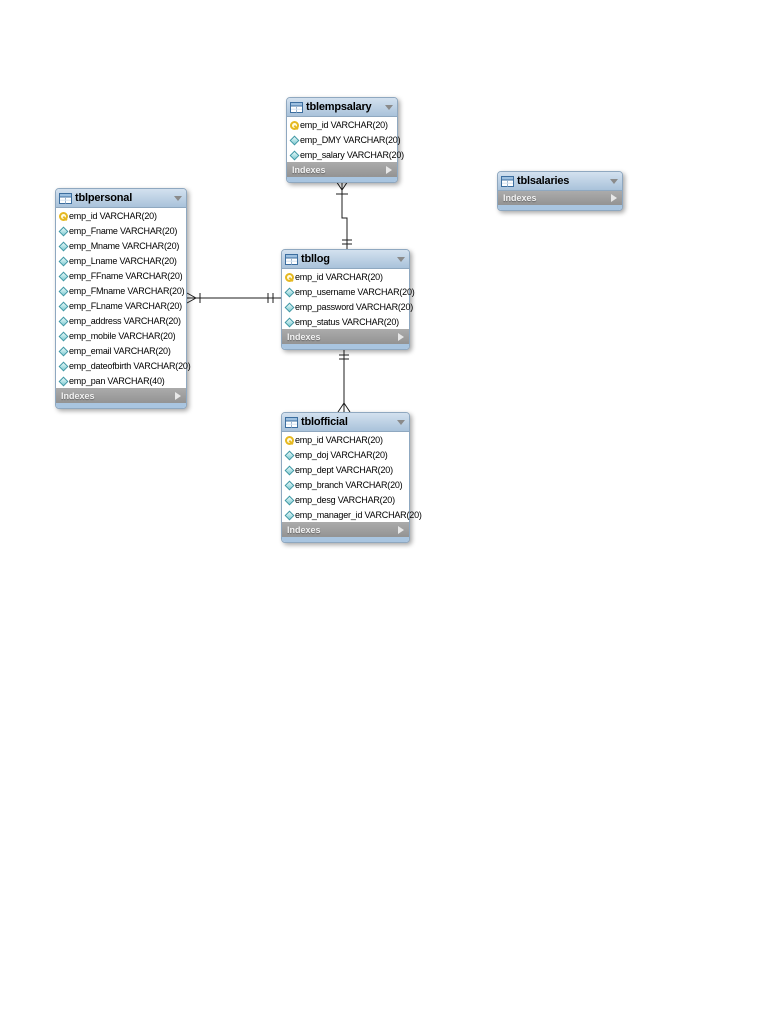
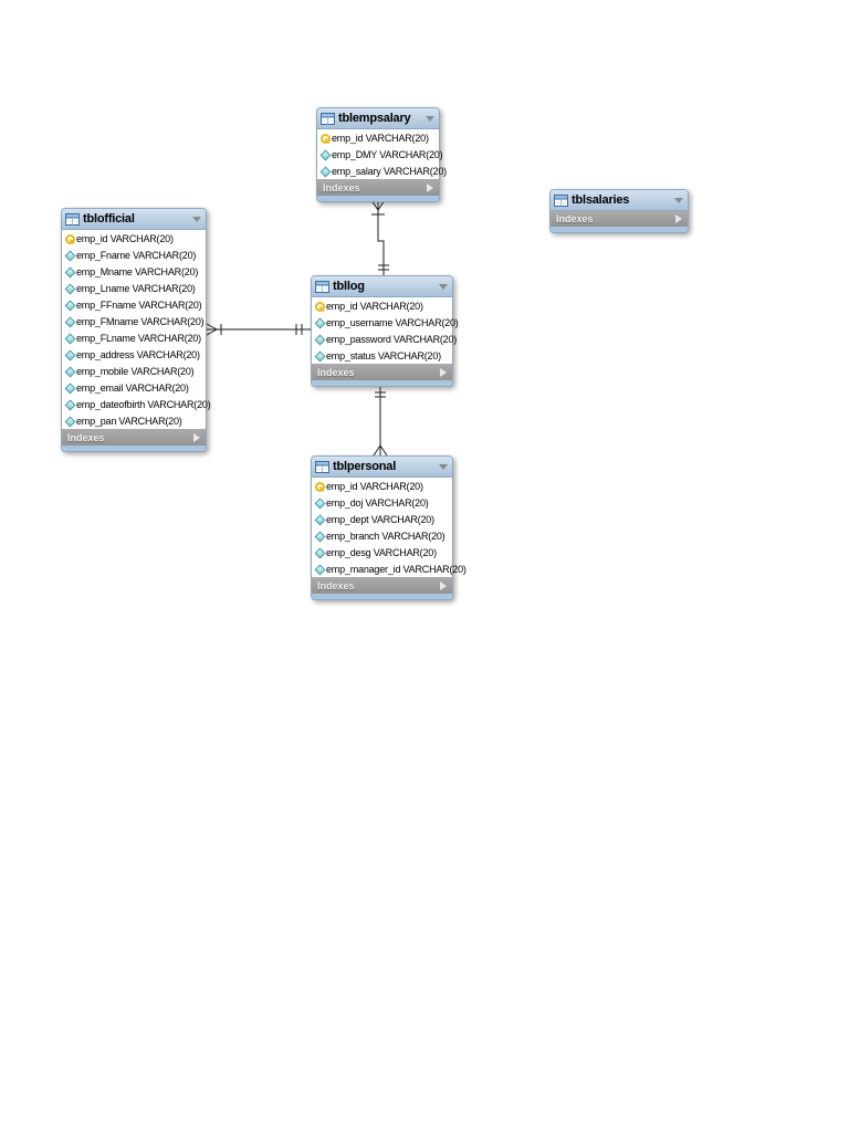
  tblempsalary
  emp_id VARCHAR(20)
  emp_DMY VARCHAR(20)
  emp_salary VARCHAR(20)
  Indexes
- tblpersonal
+ tblofficial
  emp_id VARCHAR(20)
  emp_Fname VARCHAR(20)
  emp_Mname VARCHAR(20)
  emp_Lname VARCHAR(20)
  emp_FFname VARCHAR(20)
  emp_FMname VARCHAR(20)
  emp_FLname VARCHAR(20)
  emp_address VARCHAR(20)
  emp_mobile VARCHAR(20)
  emp_email VARCHAR(20)
  emp_dateofbirth VARCHAR(20)
- emp_pan VARCHAR(40)
+ emp_pan VARCHAR(20)
  Indexes
  tbllog
  emp_id VARCHAR(20)
  emp_username VARCHAR(20)
  emp_password VARCHAR(20)
  emp_status VARCHAR(20)
  Indexes
- tblofficial
+ tblpersonal
  emp_id VARCHAR(20)
  emp_doj VARCHAR(20)
  emp_dept VARCHAR(20)
  emp_branch VARCHAR(20)
  emp_desg VARCHAR(20)
  emp_manager_id VARCHAR(20)
  Indexes
  tblsalaries
  Indexes
